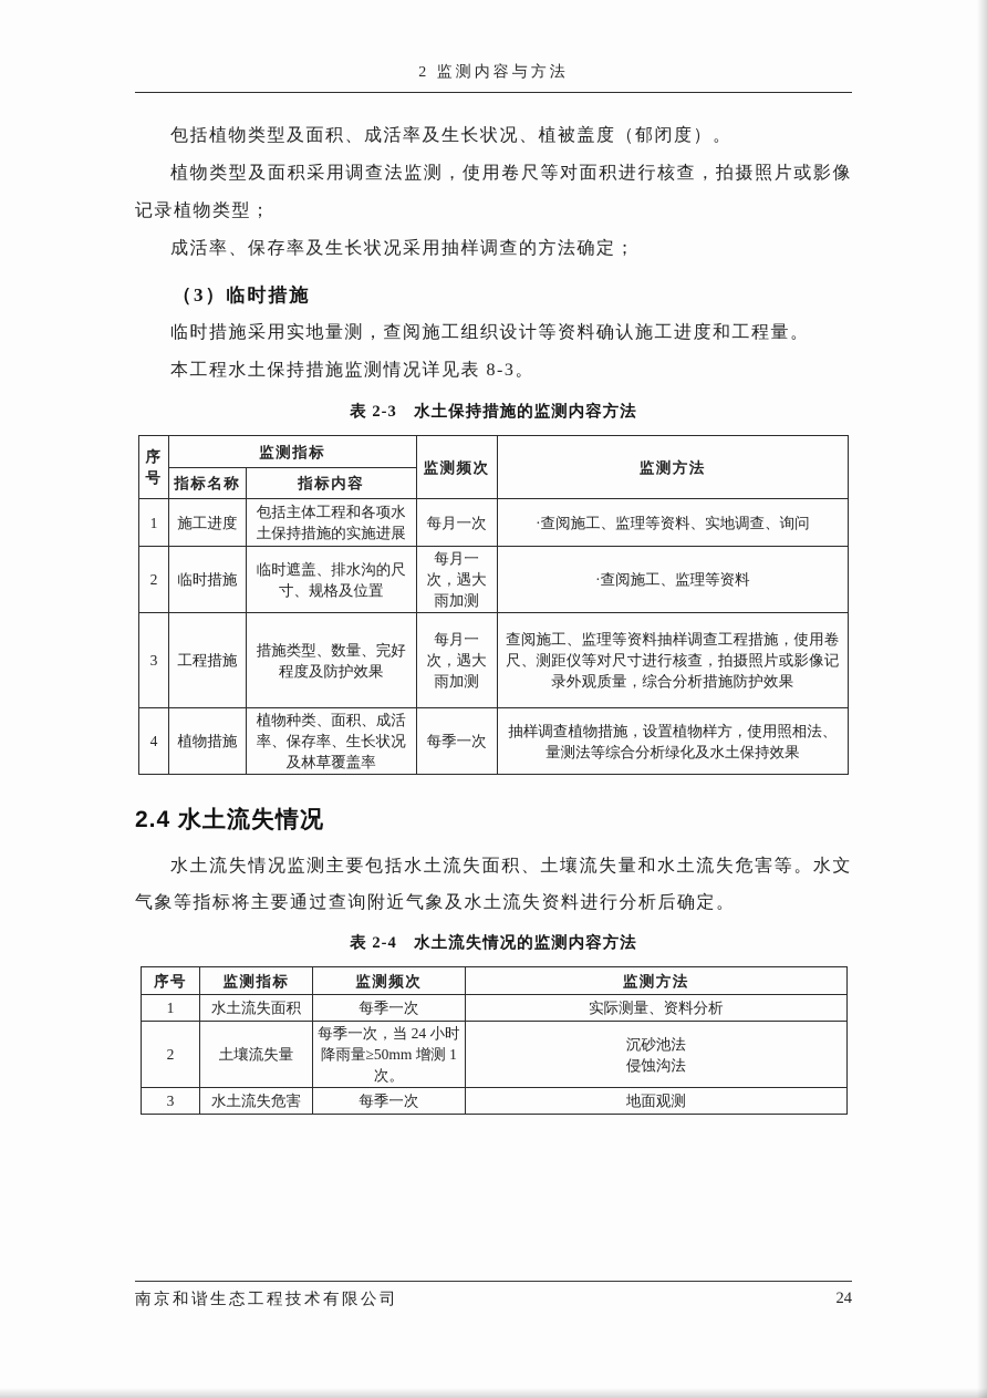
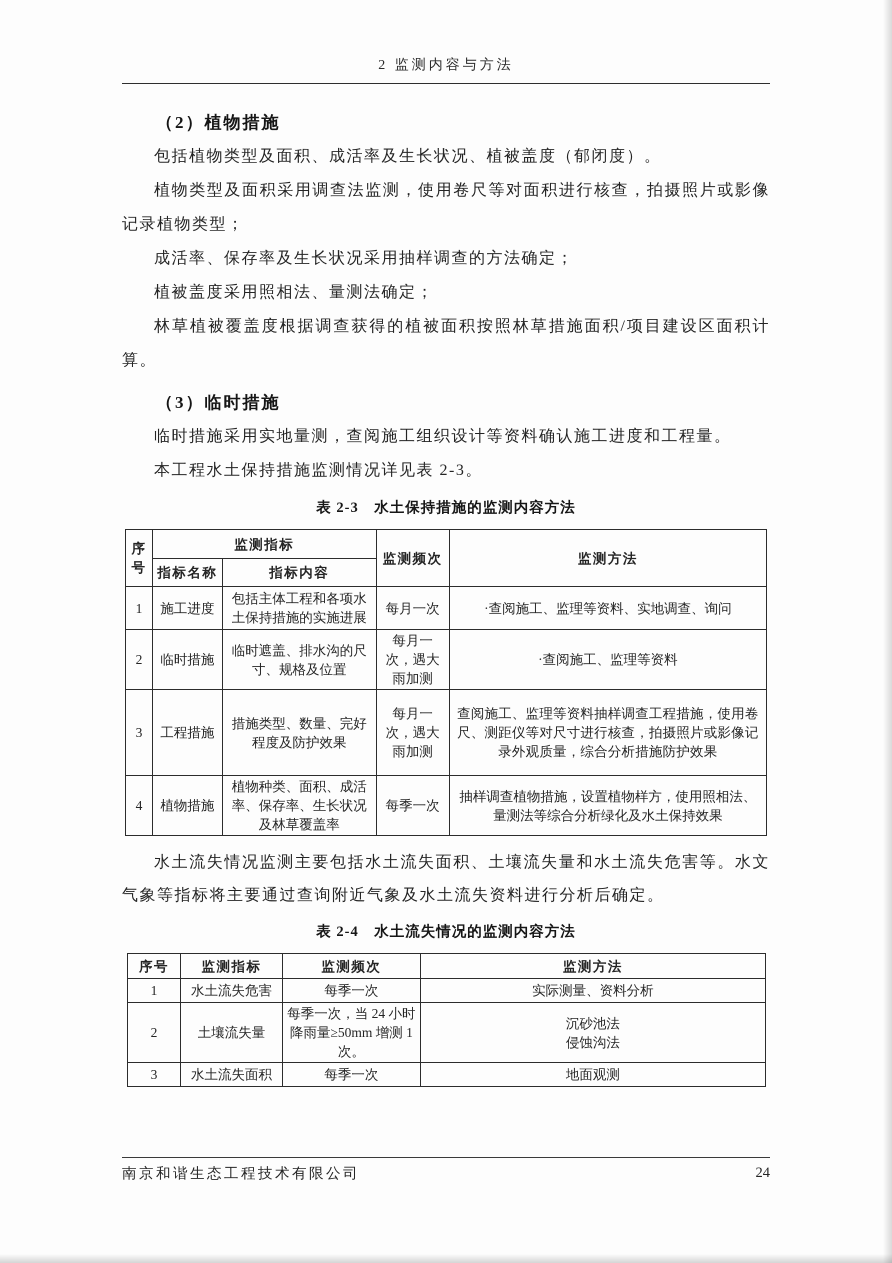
  2 监测内容与方法
+ （2）植物措施
  包括植物类型及面积、成活率及生长状况、植被盖度（郁闭度）。
  植物类型及面积采用调查法监测，使用卷尺等对面积进行核查，拍摄照片或影像记录植物类型；
  成活率、保存率及生长状况采用抽样调查的方法确定；
+ 植被盖度采用照相法、量测法确定；
+ 林草植被覆盖度根据调查获得的植被面积按照林草措施面积/项目建设区面积计算。
  （3）临时措施
  临时措施采用实地量测，查阅施工组织设计等资料确认施工进度和工程量。
- 本工程水土保持措施监测情况详见表 8-3。
+ 本工程水土保持措施监测情况详见表 2-3。
  表 2-3 水土保持措施的监测内容方法
  序号	监测指标	监测频次	监测方法
  指标名称	指标内容
  1	施工进度	包括主体工程和各项水土保持措施的实施进展	每月一次	·查阅施工、监理等资料、实地调查、询问
  2	临时措施	临时遮盖、排水沟的尺寸、规格及位置	每月一次，遇大雨加测	·查阅施工、监理等资料
  3	工程措施	措施类型、数量、完好程度及防护效果	每月一次，遇大雨加测	查阅施工、监理等资料抽样调查工程措施，使用卷尺、测距仪等对尺寸进行核查，拍摄照片或影像记录外观质量，综合分析措施防护效果
  4	植物措施	植物种类、面积、成活率、保存率、生长状况及林草覆盖率	每季一次	抽样调查植物措施，设置植物样方，使用照相法、量测法等综合分析绿化及水土保持效果
- 2.4 水土流失情况
  水土流失情况监测主要包括水土流失面积、土壤流失量和水土流失危害等。水文气象等指标将主要通过查询附近气象及水土流失资料进行分析后确定。
  表 2-4 水土流失情况的监测内容方法
  序号	监测指标	监测频次	监测方法
- 1	水土流失面积	每季一次	实际测量、资料分析
+ 1	水土流失危害	每季一次	实际测量、资料分析
  2	土壤流失量	每季一次，当 24 小时降雨量≥50mm 增测 1 次。	沉砂池法 侵蚀沟法
- 3	水土流失危害	每季一次	地面观测
+ 3	水土流失面积	每季一次	地面观测
  南京和谐生态工程技术有限公司
  24
